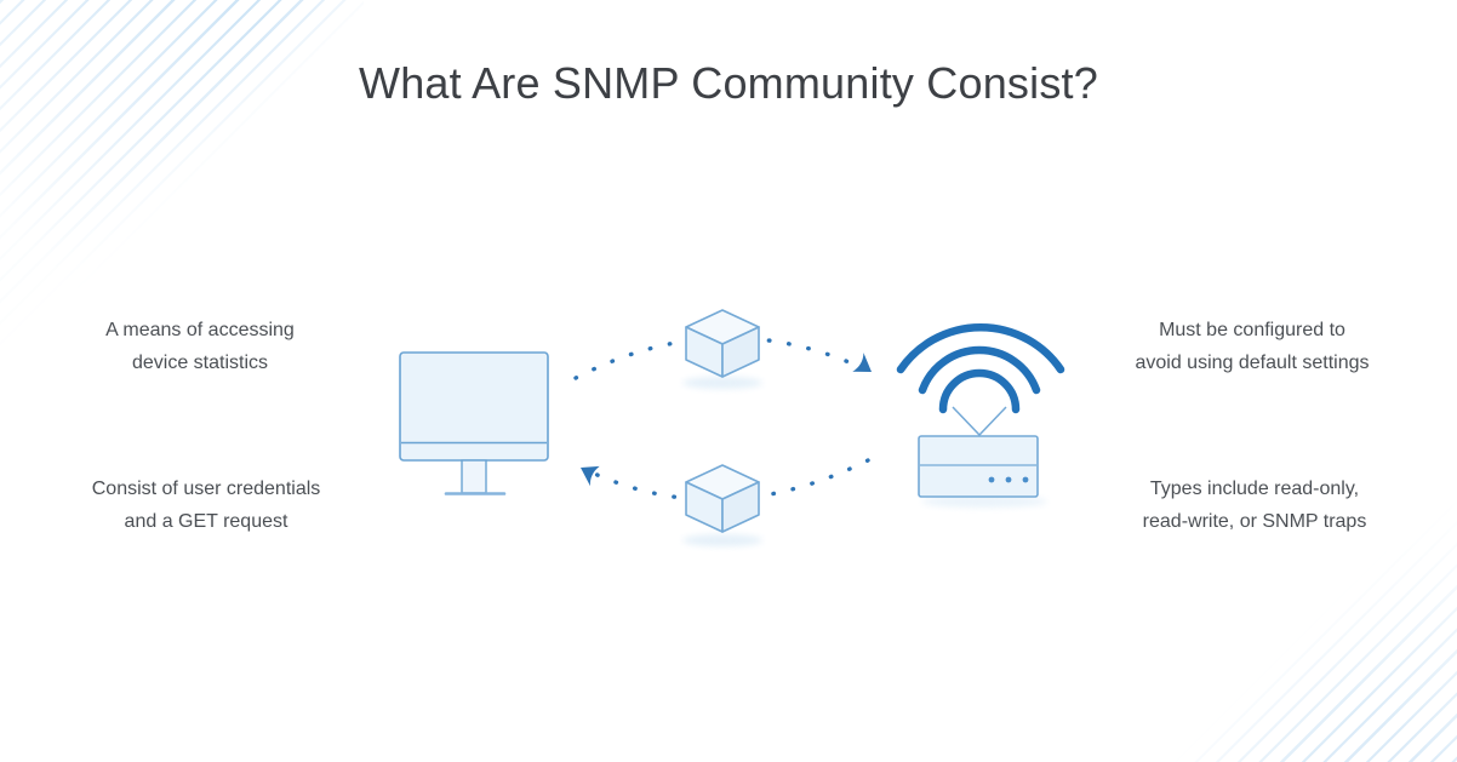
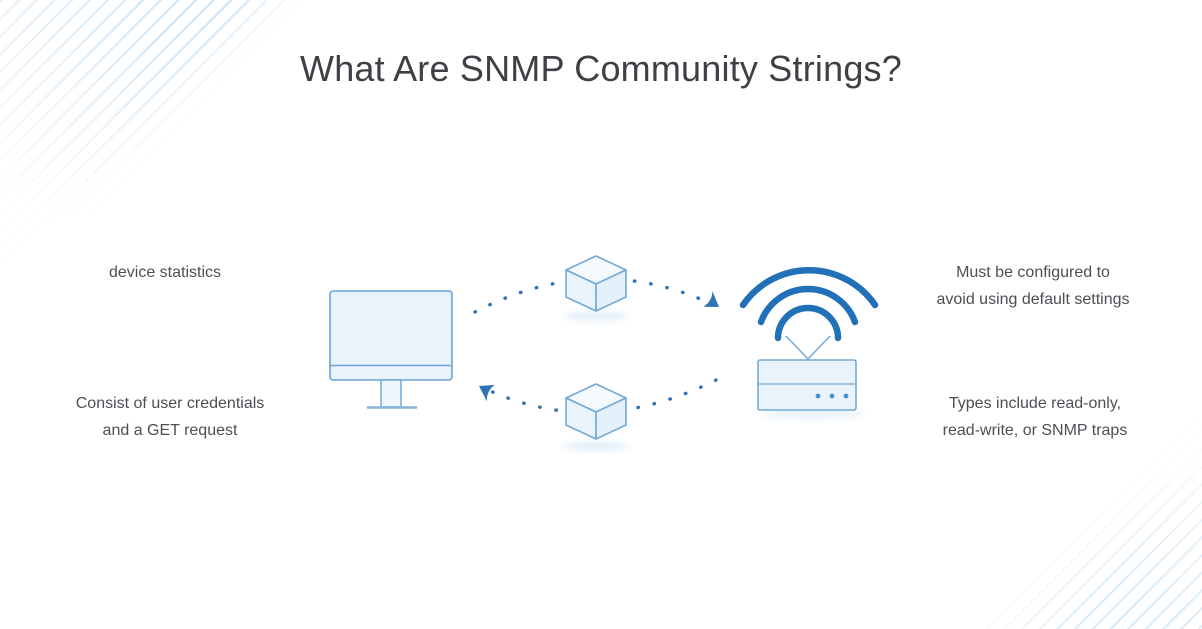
- What Are SNMP Community Consist?
+ What Are SNMP Community Strings?
- A means of accessing
  device statistics
  Consist of user credentials
  and a GET request
  Must be configured to
  avoid using default settings
  Types include read-only,
  read-write, or SNMP traps
